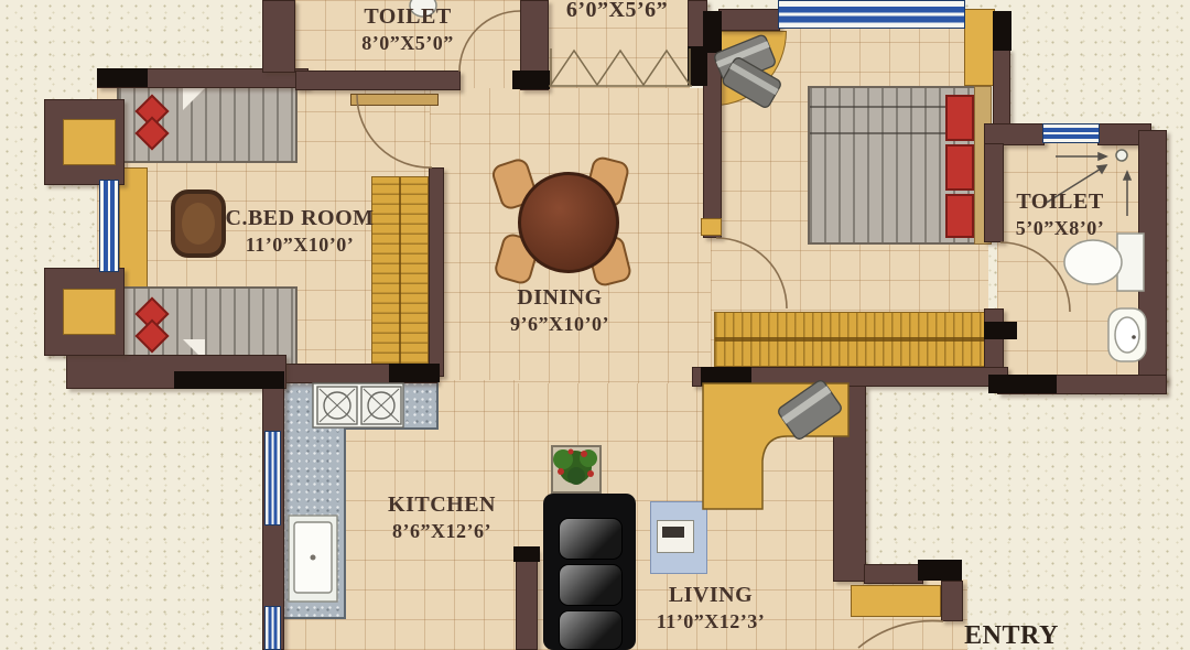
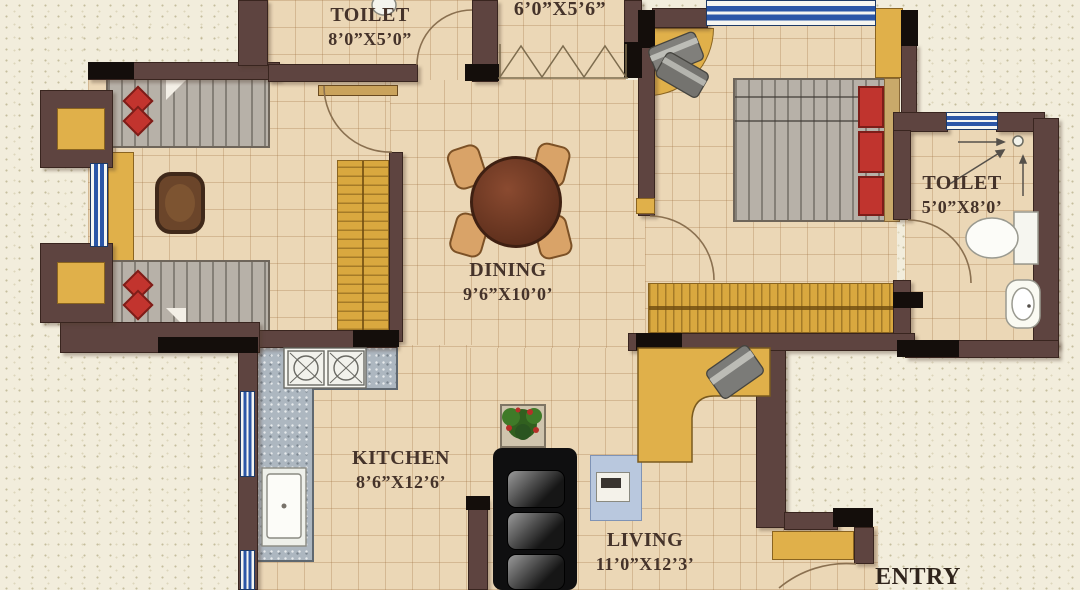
  TOILET
  8’0”X5’0”
  6’0”X5’6”
- C.BED ROOM
- 11’0”X10’0’
  DINING
  9’6”X10’0’
  TOILET
  5’0”X8’0’
  KITCHEN
  8’6”X12’6’
  LIVING
  11’0”X12’3’
  ENTRY
